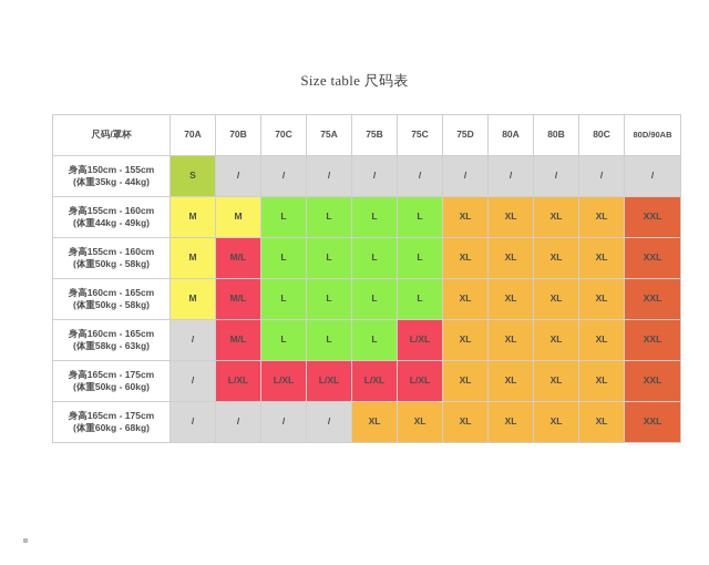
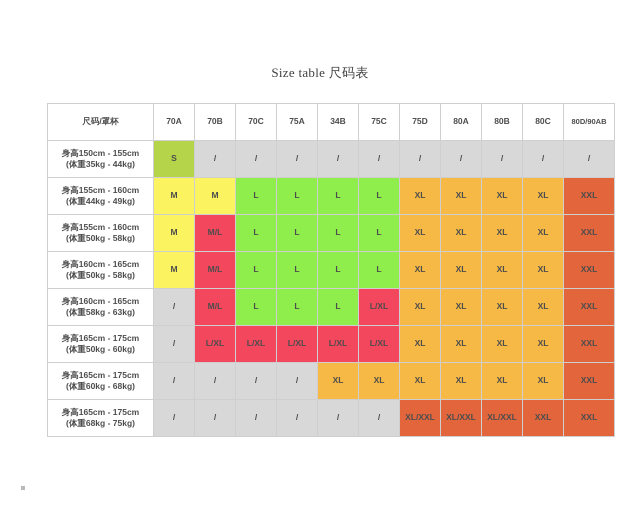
  Size table 尺码表
- 尺码/罩杯	70A	70B	70C	75A	75B	75C	75D	80A	80B	80C	80D/90AB
+ 尺码/罩杯	70A	70B	70C	75A	34B	75C	75D	80A	80B	80C	80D/90AB
  身高150cm - 155cm(体重35kg - 44kg)	S	/	/	/	/	/	/	/	/	/	/
  身高155cm - 160cm(体重44kg - 49kg)	M	M	L	L	L	L	XL	XL	XL	XL	XXL
  身高155cm - 160cm(体重50kg - 58kg)	M	M/L	L	L	L	L	XL	XL	XL	XL	XXL
  身高160cm - 165cm(体重50kg - 58kg)	M	M/L	L	L	L	L	XL	XL	XL	XL	XXL
  身高160cm - 165cm(体重58kg - 63kg)	/	M/L	L	L	L	L/XL	XL	XL	XL	XL	XXL
  身高165cm - 175cm(体重50kg - 60kg)	/	L/XL	L/XL	L/XL	L/XL	L/XL	XL	XL	XL	XL	XXL
  身高165cm - 175cm(体重60kg - 68kg)	/	/	/	/	XL	XL	XL	XL	XL	XL	XXL
+ 身高165cm - 175cm(体重68kg - 75kg)	/	/	/	/	/	/	XL/XXL	XL/XXL	XL/XXL	XXL	XXL
